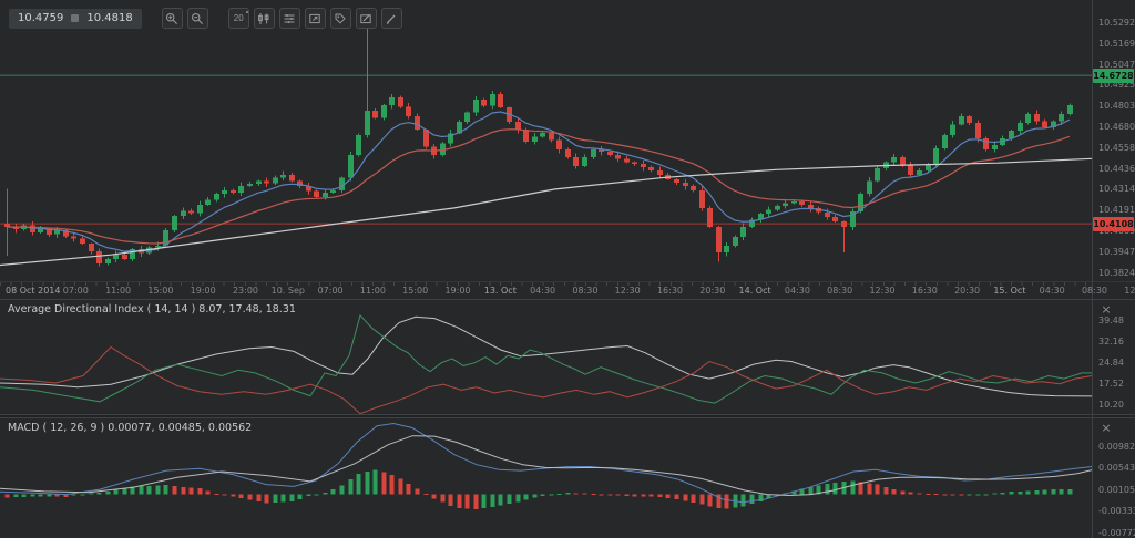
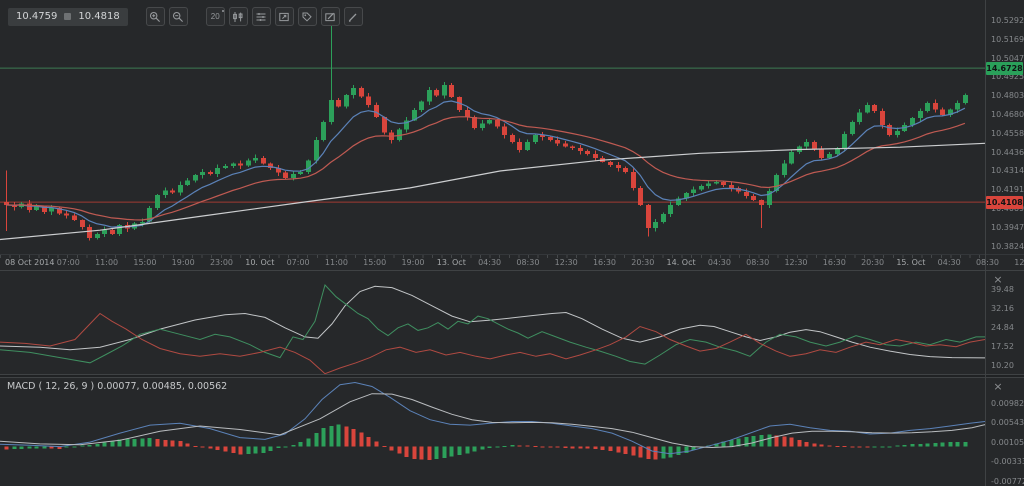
  10.4759
  10.4818
  20
- Average Directional Index ( 14, 14 ) 8.07, 17.48, 18.31
  ×
  MACD ( 12, 26, 9 ) 0.00077, 0.00485, 0.00562
  ×
  14.6728
  10.4108
  10.5292
  10.5169
  10.5047
  10.4925
  10.4803
  10.4680
  10.4558
  10.4436
  10.4314
  10.4191
  10.4069
  10.3947
  10.3824
  39.48
  32.16
  24.84
  17.52
  10.20
  0.00982
  0.00543
  0.00105
  -0.0033
  -0.0077
  08 Oct 2014
  07:00
  11:00
  15:00
  19:00
  23:00
- 10. Sep
+ 10. Oct
  07:00
  11:00
  15:00
  19:00
  13. Oct
  04:30
  08:30
  12:30
  16:30
  20:30
  14. Oct
  04:30
  08:30
  12:30
  16:30
  20:30
  15. Oct
  04:30
  08:30
